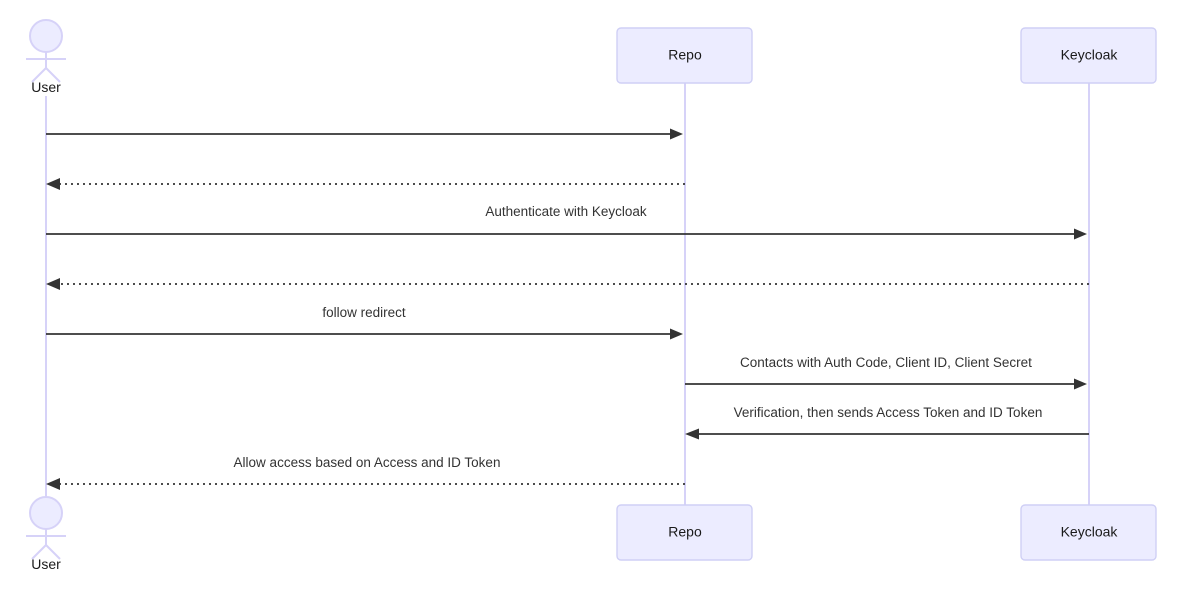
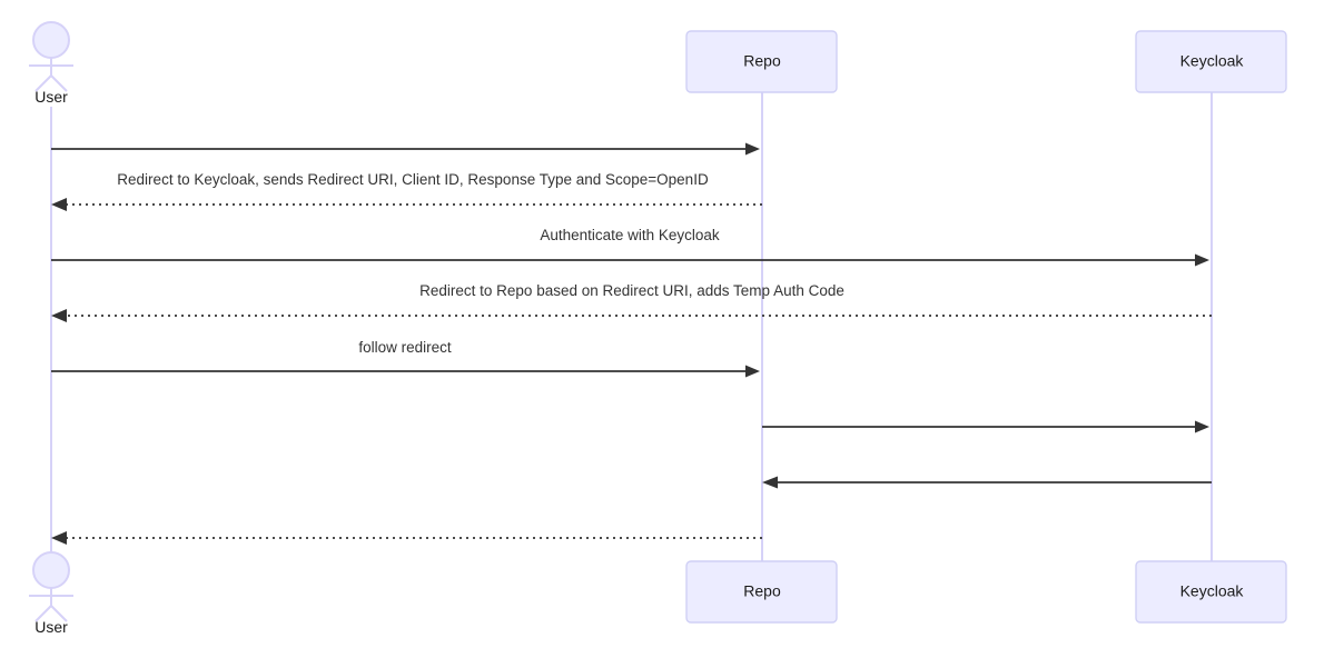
  User
  Repo
  Keycloak
+ Redirect to Keycloak, sends Redirect URI, Client ID, Response Type and Scope=OpenID
  Authenticate with Keycloak
+ Redirect to Repo based on Redirect URI, adds Temp Auth Code
  follow redirect
- Contacts with Auth Code, Client ID, Client Secret
- Verification, then sends Access Token and ID Token
- Allow access based on Access and ID Token
  User
  Repo
  Keycloak
